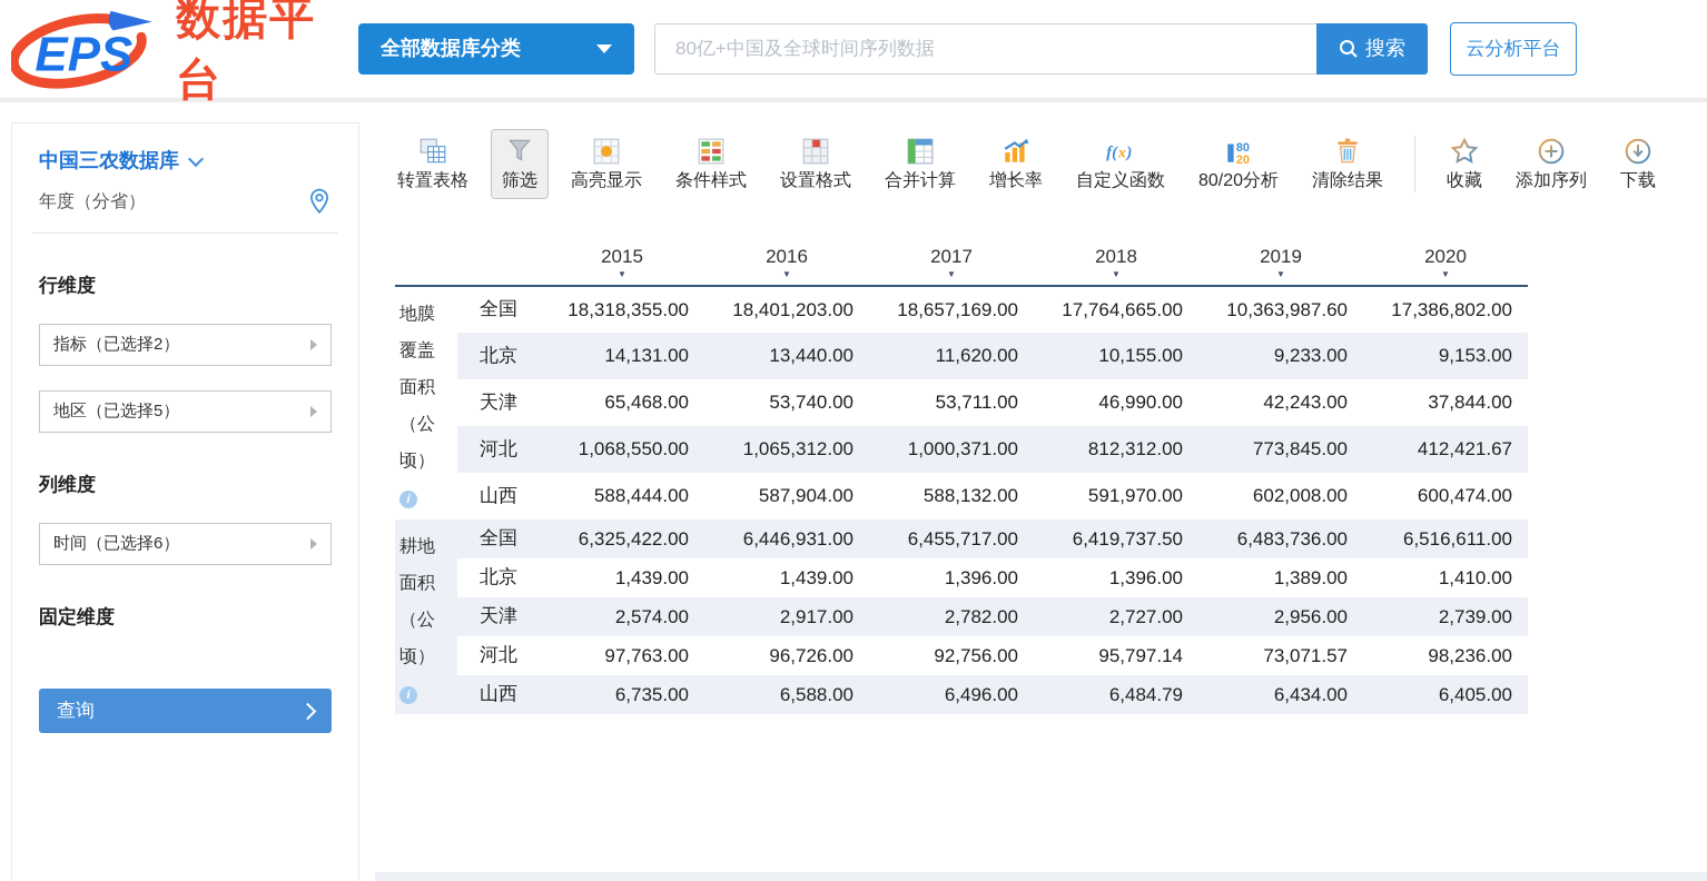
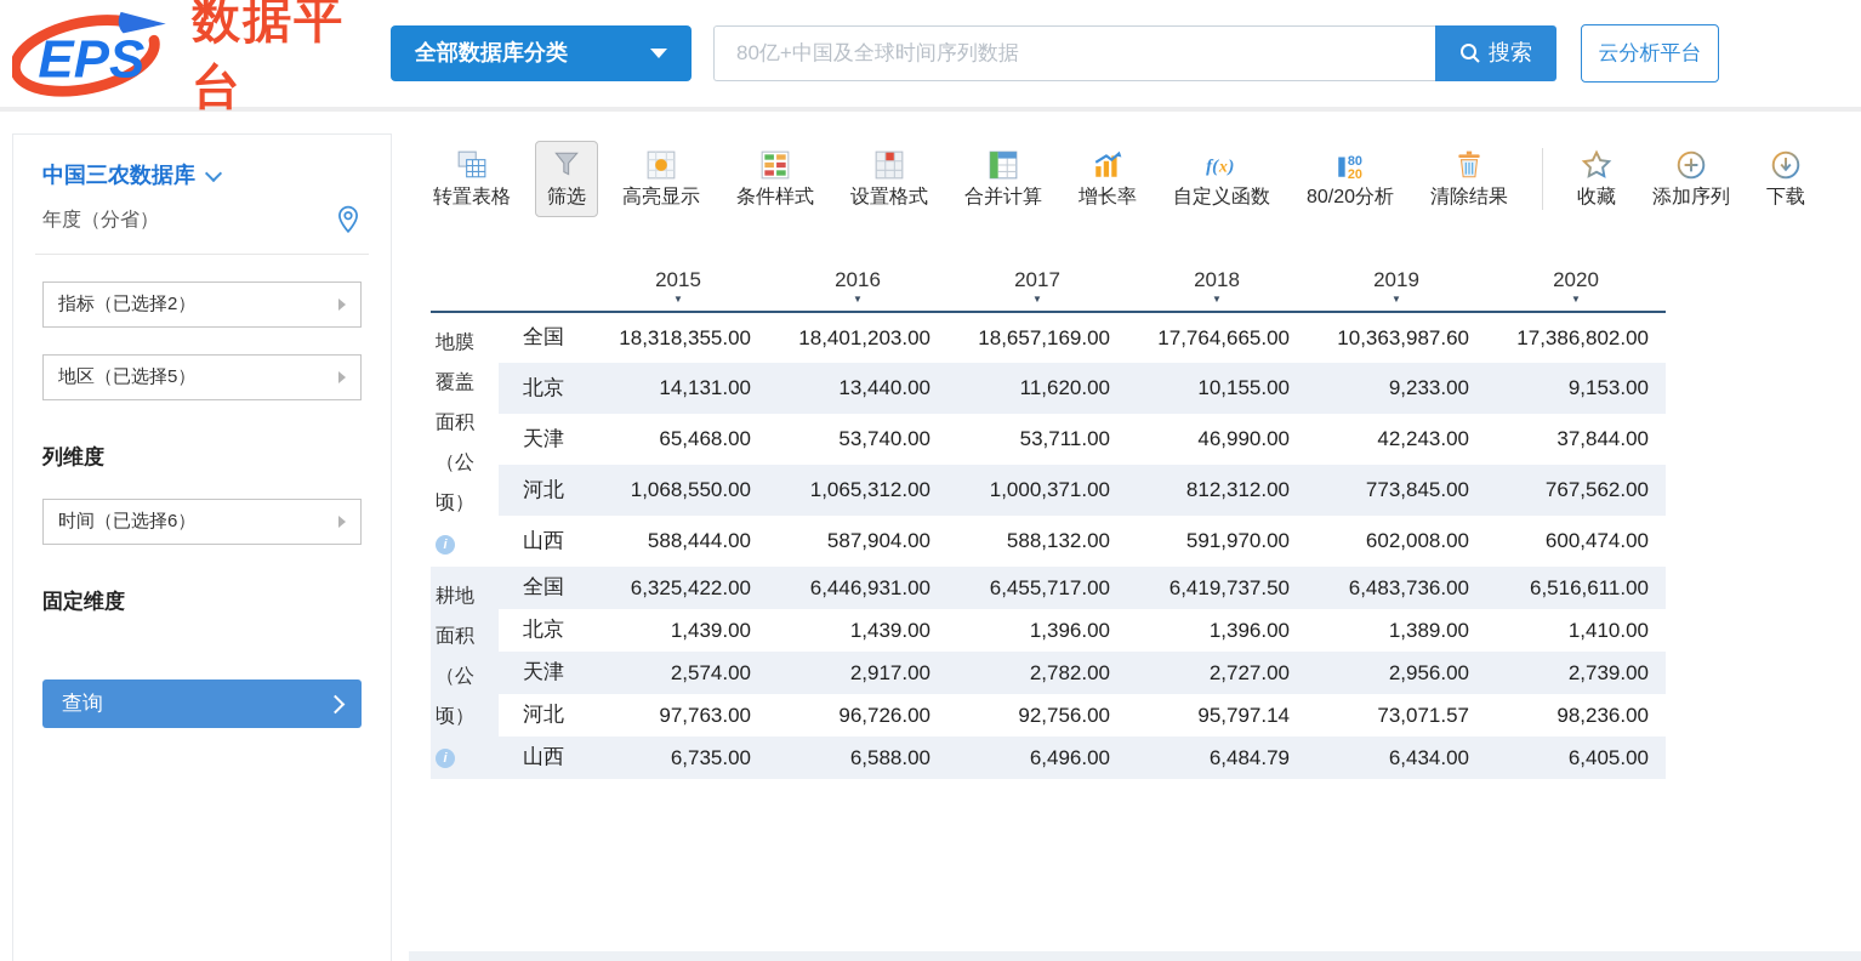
  EPS
  数据平台
  全部数据库分类
  80亿+中国及全球时间序列数据
  搜索
  云分析平台
  中国三农数据库
  年度（分省）
- 行维度
  指标（已选择2）
  地区（已选择5）
  列维度
  时间（已选择6）
  固定维度
  查询
  转置表格
  筛选
  高亮显示
  条件样式
  设置格式
  合并计算
  增长率
  f(
  x
  )
  自定义函数
  80
  20
  80/20分析
  清除结果
  收藏
  添加序列
  下载
  		2015▼	2016▼	2017▼	2018▼	2019▼	2020▼
  地膜覆盖面积（公顷）i	全国	18,318,355.00	18,401,203.00	18,657,169.00	17,764,665.00	10,363,987.60	17,386,802.00
  北京	14,131.00	13,440.00	11,620.00	10,155.00	9,233.00	9,153.00
  天津	65,468.00	53,740.00	53,711.00	46,990.00	42,243.00	37,844.00
- 河北	1,068,550.00	1,065,312.00	1,000,371.00	812,312.00	773,845.00	412,421.67
+ 河北	1,068,550.00	1,065,312.00	1,000,371.00	812,312.00	773,845.00	767,562.00
  山西	588,444.00	587,904.00	588,132.00	591,970.00	602,008.00	600,474.00
  耕地面积（公顷）i	全国	6,325,422.00	6,446,931.00	6,455,717.00	6,419,737.50	6,483,736.00	6,516,611.00
  北京	1,439.00	1,439.00	1,396.00	1,396.00	1,389.00	1,410.00
  天津	2,574.00	2,917.00	2,782.00	2,727.00	2,956.00	2,739.00
  河北	97,763.00	96,726.00	92,756.00	95,797.14	73,071.57	98,236.00
  山西	6,735.00	6,588.00	6,496.00	6,484.79	6,434.00	6,405.00
